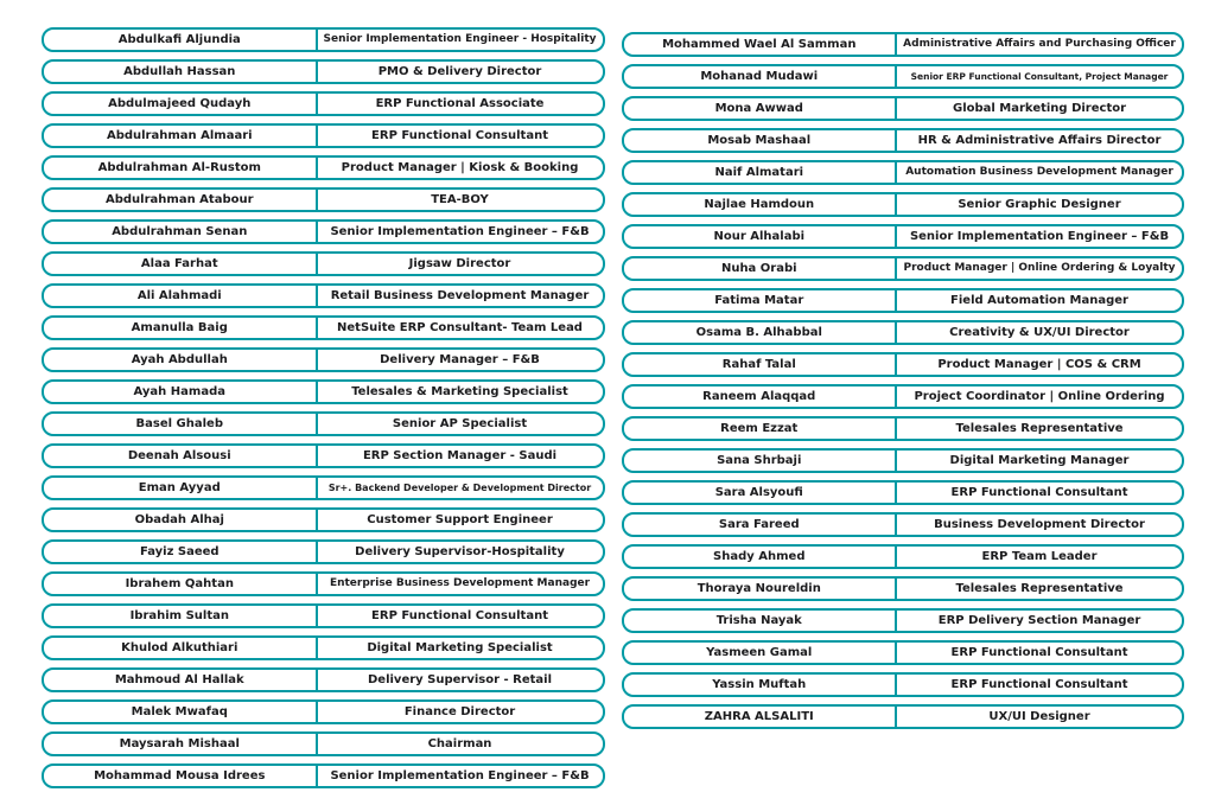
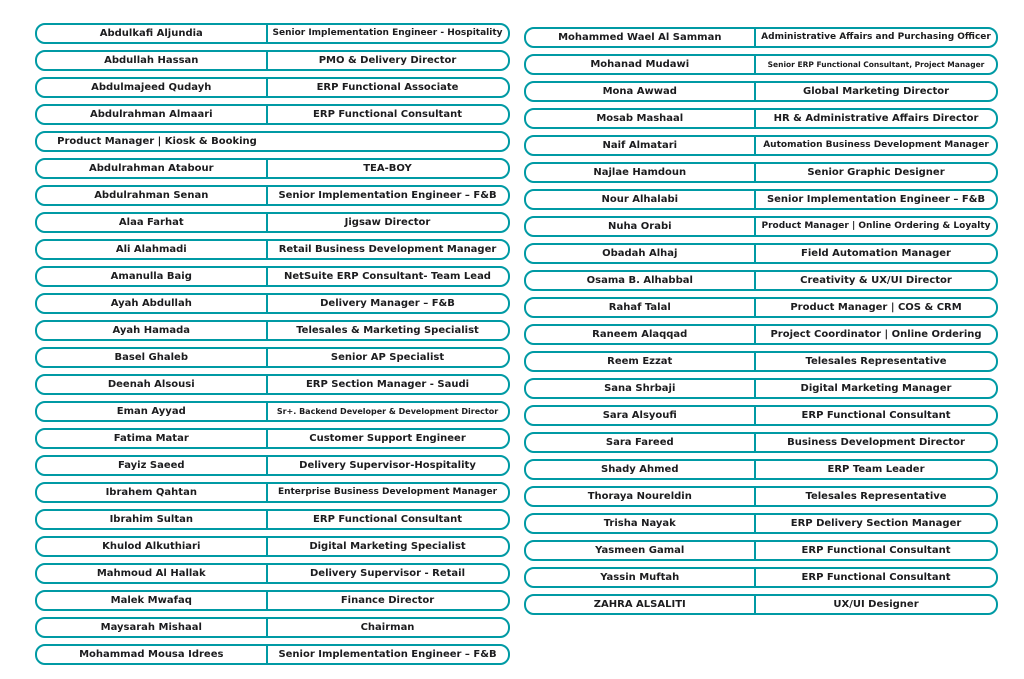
  Abdulkafi Aljundia
  Senior Implementation Engineer - Hospitality
  Abdullah Hassan
  PMO & Delivery Director
  Abdulmajeed Qudayh
  ERP Functional Associate
  Abdulrahman Almaari
  ERP Functional Consultant
- Abdulrahman Al-Rustom
  Product Manager | Kiosk & Booking
  Abdulrahman Atabour
  TEA-BOY
  Abdulrahman Senan
  Senior Implementation Engineer – F&B
  Alaa Farhat
  Jigsaw Director
  Ali Alahmadi
  Retail Business Development Manager
  Amanulla Baig
  NetSuite ERP Consultant- Team Lead
  Ayah Abdullah
  Delivery Manager – F&B
  Ayah Hamada
  Telesales & Marketing Specialist
  Basel Ghaleb
  Senior AP Specialist
  Deenah Alsousi
  ERP Section Manager - Saudi
  Eman Ayyad
  Sr+. Backend Developer & Development Director
- Obadah Alhaj
+ Fatima Matar
  Customer Support Engineer
  Fayiz Saeed
  Delivery Supervisor-Hospitality
  Ibrahem Qahtan
  Enterprise Business Development Manager
  Ibrahim Sultan
  ERP Functional Consultant
  Khulod Alkuthiari
  Digital Marketing Specialist
  Mahmoud Al Hallak
  Delivery Supervisor - Retail
  Malek Mwafaq
  Finance Director
  Maysarah Mishaal
  Chairman
  Mohammad Mousa Idrees
  Senior Implementation Engineer – F&B
  Mohammed Wael Al Samman
  Administrative Affairs and Purchasing Officer
  Mohanad Mudawi
  Senior ERP Functional Consultant, Project Manager
  Mona Awwad
  Global Marketing Director
  Mosab Mashaal
  HR & Administrative Affairs Director
  Naif Almatari
  Automation Business Development Manager
  Najlae Hamdoun
  Senior Graphic Designer
  Nour Alhalabi
  Senior Implementation Engineer – F&B
  Nuha Orabi
  Product Manager | Online Ordering & Loyalty
- Fatima Matar
+ Obadah Alhaj
  Field Automation Manager
  Osama B. Alhabbal
  Creativity & UX/UI Director
  Rahaf Talal
  Product Manager | COS & CRM
  Raneem Alaqqad
  Project Coordinator | Online Ordering
  Reem Ezzat
  Telesales Representative
  Sana Shrbaji
  Digital Marketing Manager
  Sara Alsyoufi
  ERP Functional Consultant
  Sara Fareed
  Business Development Director
  Shady Ahmed
  ERP Team Leader
  Thoraya Noureldin
  Telesales Representative
  Trisha Nayak
  ERP Delivery Section Manager
  Yasmeen Gamal
  ERP Functional Consultant
  Yassin Muftah
  ERP Functional Consultant
  ZAHRA ALSALITI
  UX/UI Designer
